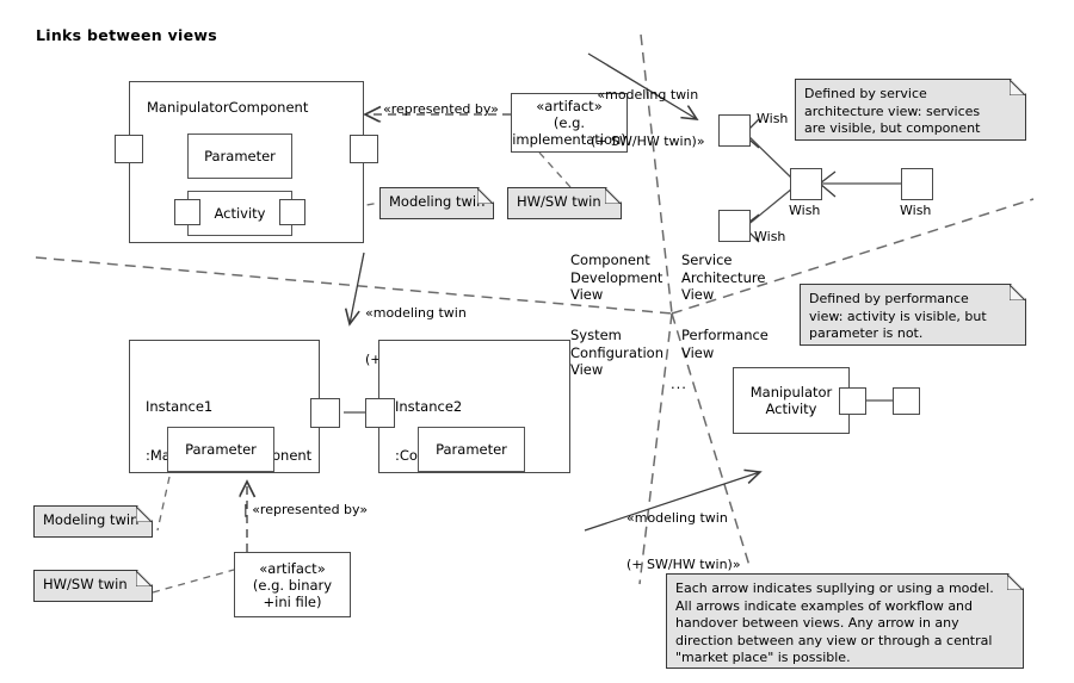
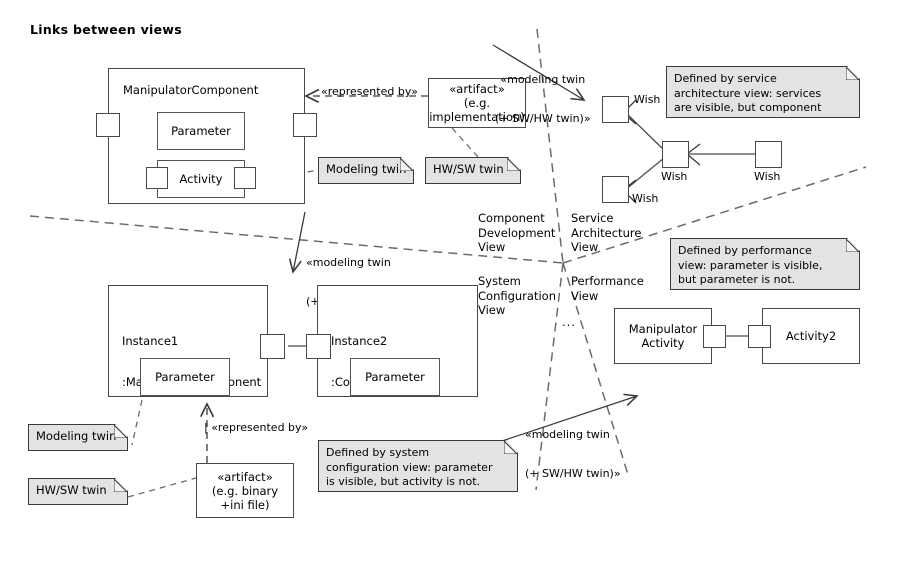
  Links between views
  ManipulatorComponent
  Parameter
  Activity
  «represented by»
  «artifact»
  (e.g.
  implementation)
  Modeling twi
  HW/SW twin
  «modeling twin
  (+ SW/HW twin)»
  «modeling twin
  Wish
  Wish
  Wish
  Wish
  Defined by service architecture view: services are visible, but component
  Component
  Development
  View
  Service
  Architecture
  View
  System
  Configuration
  View
  Performance
  View
  ...
- Defined by performance view: activity is visible, but parameter is not.
+ Defined by performance view: parameter is visible, but parameter is not.
  Manipulator
  Activity
+ Activity2
  Instance1
  Parameter
  Instance2
  Parameter
  | «represented by»
  «artifact»
  (e.g. binary
  +ini file)
  Modeling twin
  HW/SW twin
+ Defined by system configuration view: parameter is visible, but activity is not.
  «modeling twin
  (+ SW/HW twin)»
- Each arrow indicates supllying or using a model. All arrows indicate examples of workflow and handover between views. Any arrow in any direction between any view or through a central "market place" is possible.
